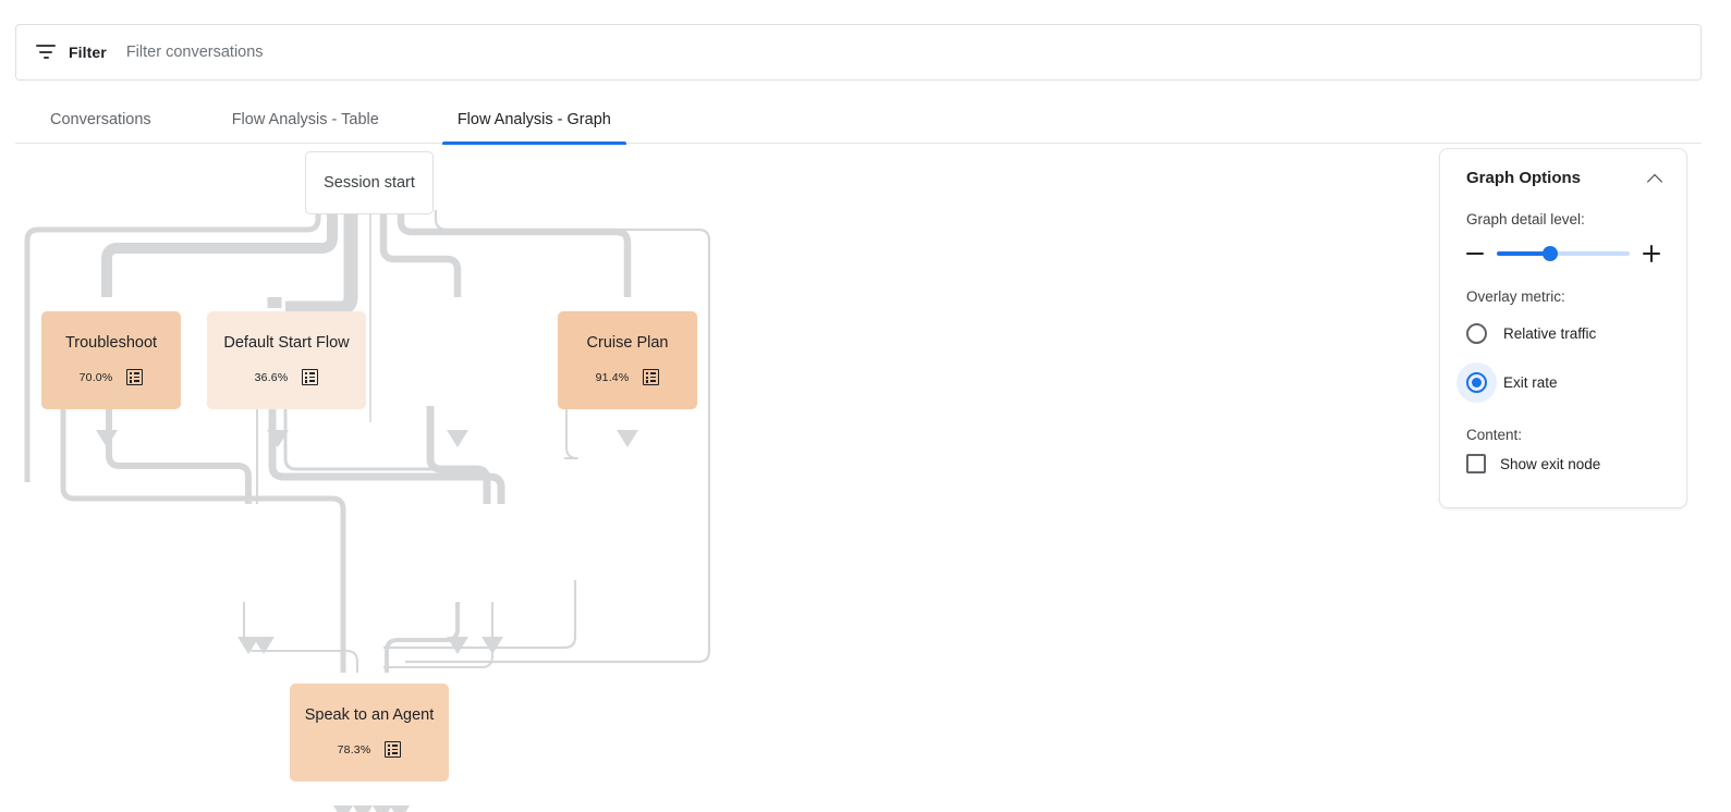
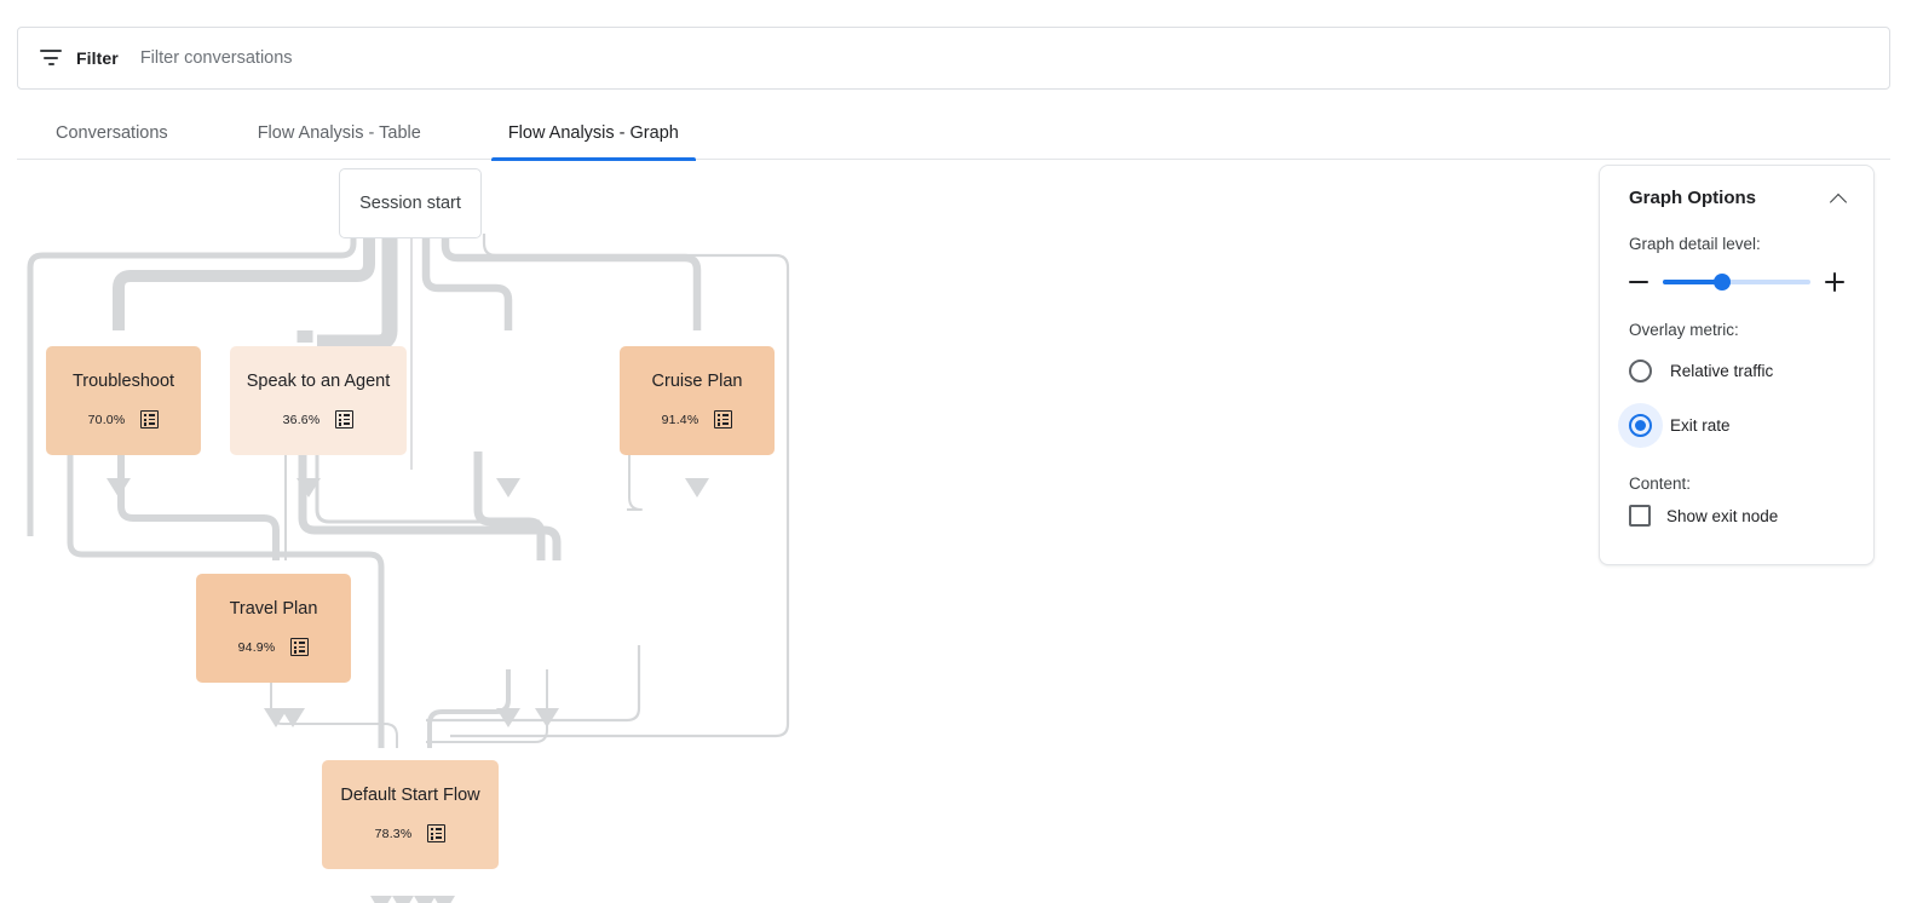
  Filter
  Filter conversations
  Conversations
  Flow Analysis - Table
  Flow Analysis - Graph
  Session start
  Troubleshoot
  70.0%
- Default Start Flow
+ Speak to an Agent
  36.6%
  Cruise Plan
  91.4%
+ Travel Plan
+ 94.9%
- Speak to an Agent
+ Default Start Flow
  78.3%
  Graph Options
  Graph detail level:
  Overlay metric:
  Relative traffic
  Exit rate
  Content:
  Show exit node
